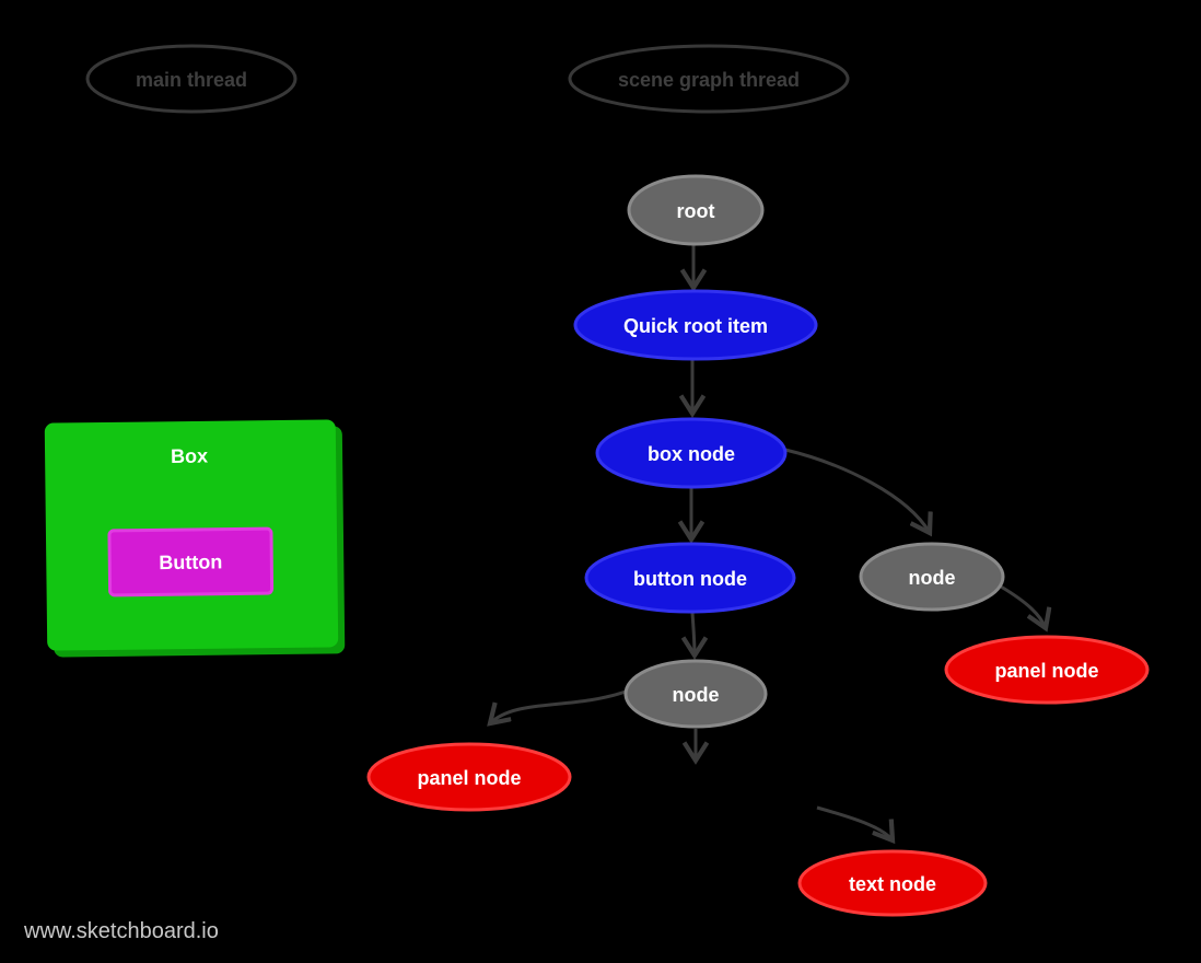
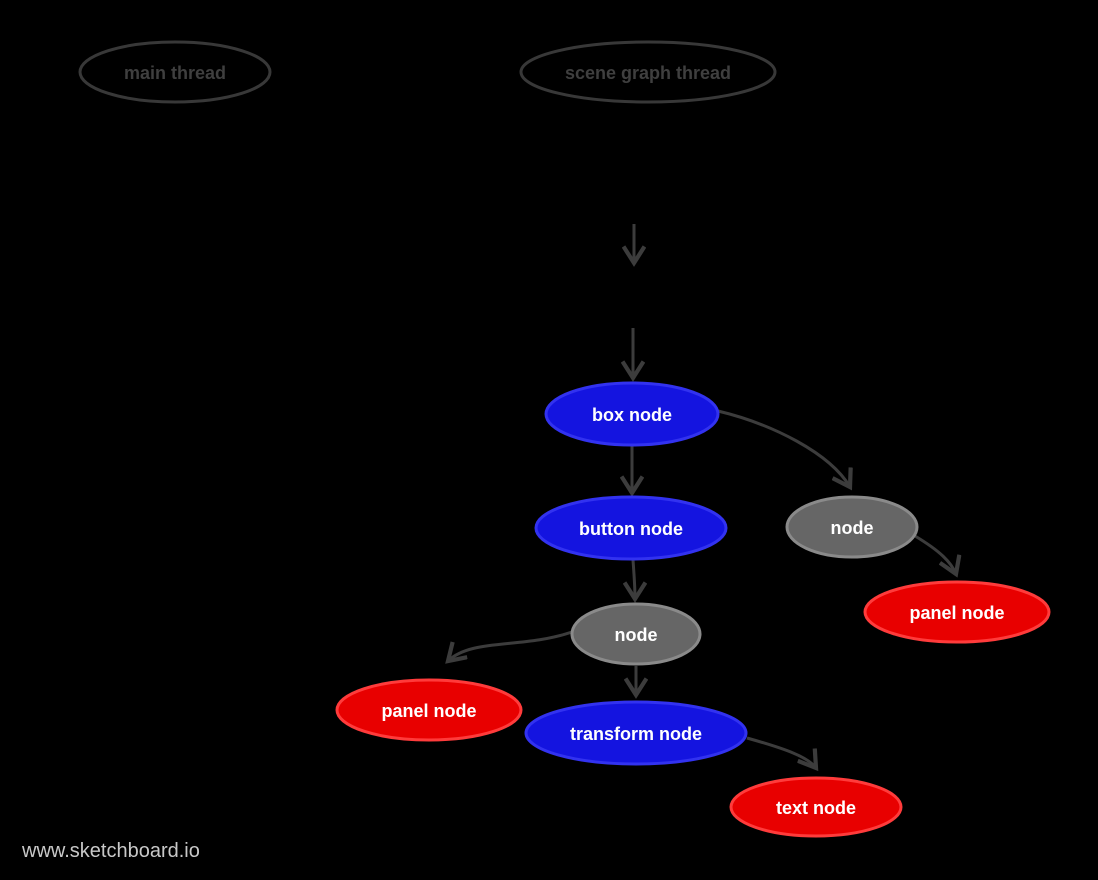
  main thread
  scene graph thread
- Box
- Button
- root
- Quick root item
  box node
  button node
  node
  panel node
  node
  panel node
+ transform node
  text node
  www.sketchboard.io
